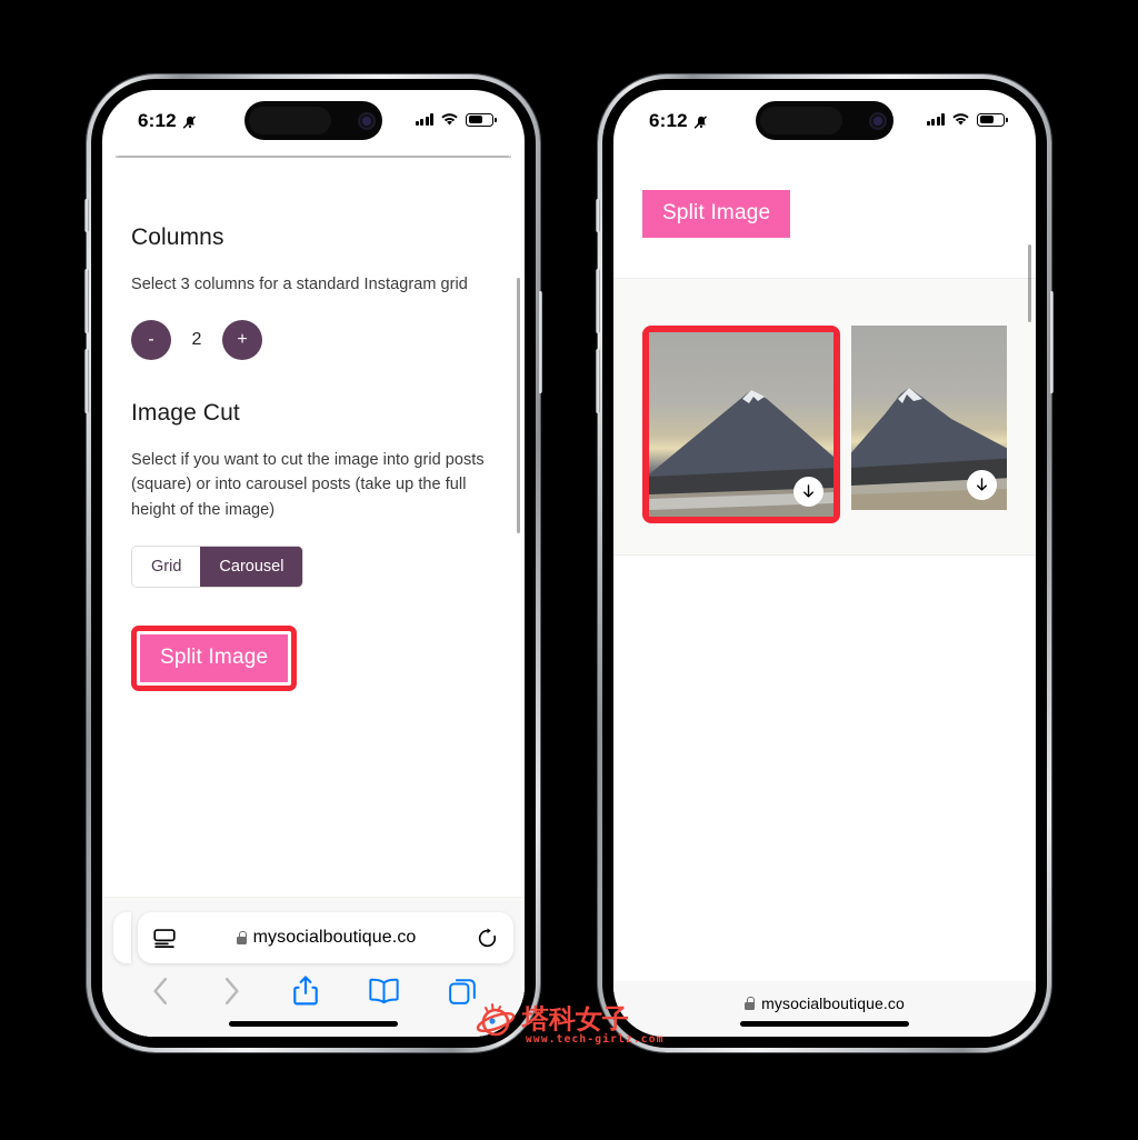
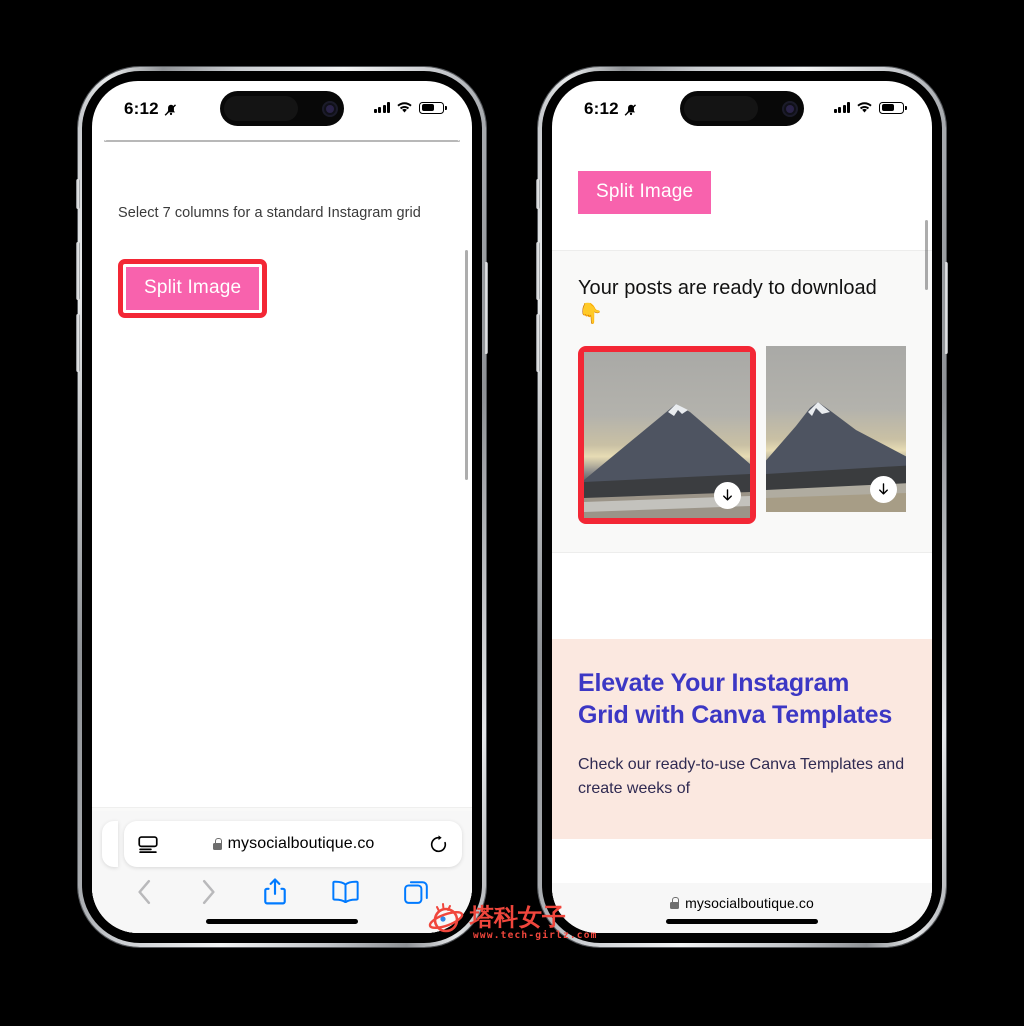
  6:12
- Columns
- Select 3 columns for a standard Instagram grid
+ Select 7 columns for a standard Instagram grid
- -
- 2
- +
- Image Cut
- Select if you want to cut the image into grid posts (square) or into carousel posts (take up the full height of the image)
- Grid
- Carousel
  Split Image
  mysocialboutique.co
  6:12
  Split Image
+ Your posts are ready to download 👇
+ Elevate Your Instagram Grid with Canva Templates
+ Check our ready-to-use Canva Templates and create weeks of
  mysocialboutique.co
  塔科女子
  www.tech-girlz.com
